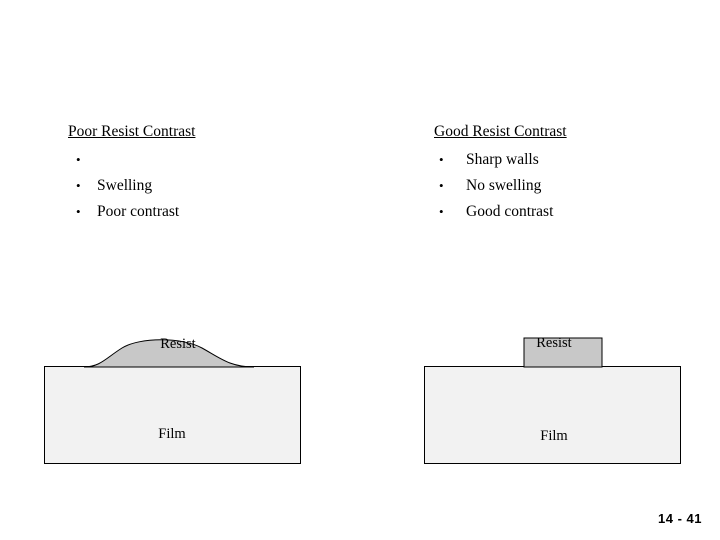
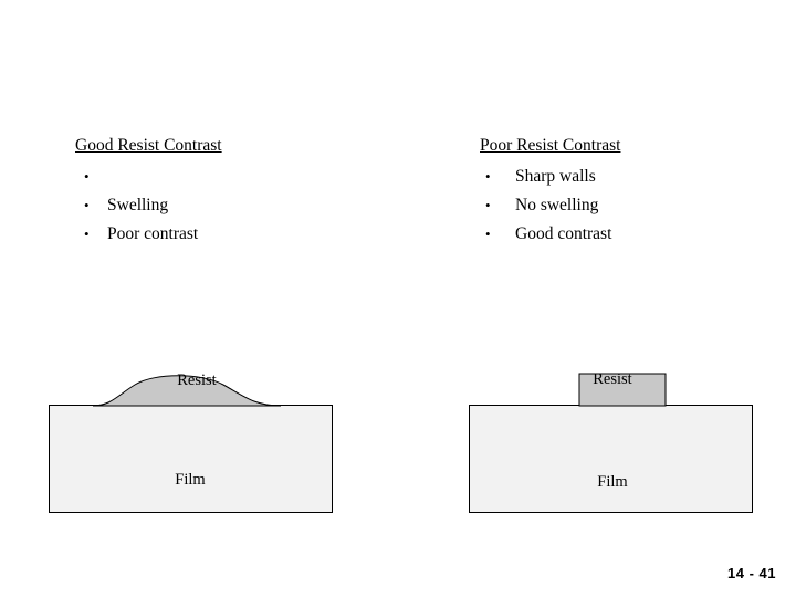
- Poor Resist Contrast
+ Good Resist Contrast
  •
  •
  Swelling
  •
  Poor contrast
- Good Resist Contrast
+ Poor Resist Contrast
  •
  Sharp walls
  •
  No swelling
  •
  Good contrast
  Resist
  Film
  Resist
  Film
  14 - 41
